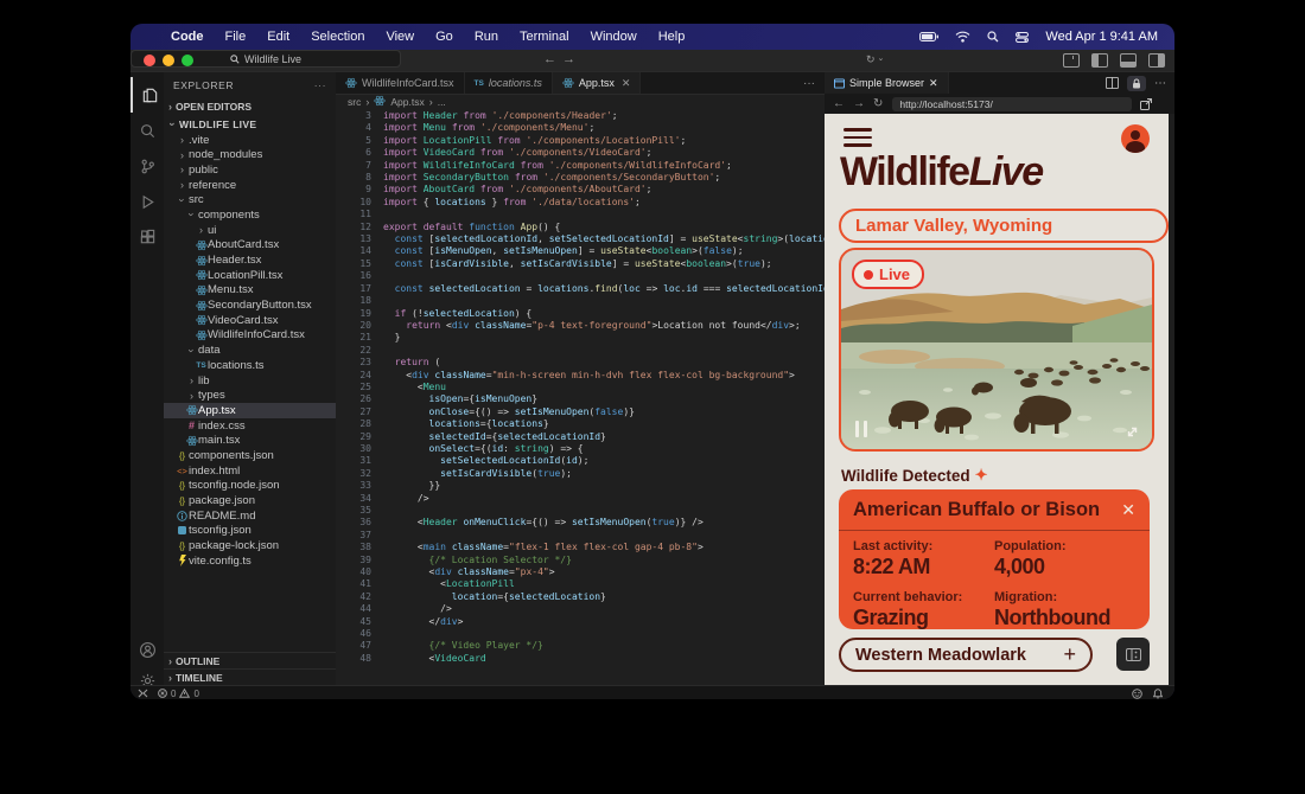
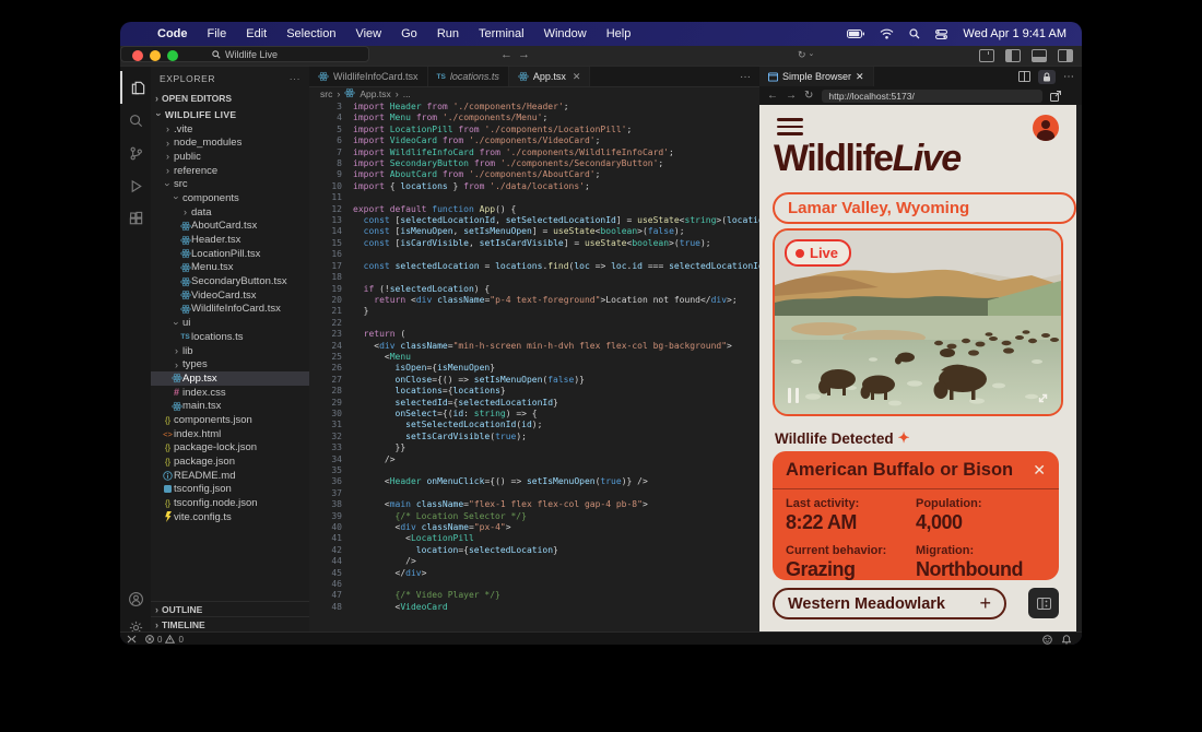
  Code
  File
  Edit
  Selection
  View
  Go
  Run
  Terminal
  Window
  Help
  Wed Apr 1 9:41 AM
  ←
  →
  Wildlife Live
  ↻
  EXPLORER
  ···
  ›
  OPEN EDITORS
  WILDLIFE LIVE
  ›
  .vite
  ›
  node_modules
  ›
  public
  ›
  reference
  src
  components
  ›
- ui
+ data
  AboutCard.tsx
  Header.tsx
  LocationPill.tsx
  Menu.tsx
  SecondaryButton.tsx
  VideoCard.tsx
  WildlifeInfoCard.tsx
- data
+ ui
  locations.ts
  ›
  lib
  ›
  types
  App.tsx
  #
  index.css
  main.tsx
  {}
  components.json
  <>
  index.html
  {}
- tsconfig.node.json
+ package-lock.json
  {}
  package.json
  README.md
  tsconfig.json
  {}
- package-lock.json
+ tsconfig.node.json
  vite.config.ts
  ›
  OUTLINE
  ›
  TIMELINE
  WildlifeInfoCard.tsx
  locations.ts
  App.tsx
  ✕
  ···
  src
  ›
  App.tsx
  ›
  ...
  3
  import Header from './components/Header';
  4
  import Menu from './components/Menu';
  5
  import LocationPill from './components/LocationPill';
  6
  import VideoCard from './components/VideoCard';
  7
  import WildlifeInfoCard from './components/WildlifeInfoCard';
  8
  import SecondaryButton from './components/SecondaryButton';
  9
  import AboutCard from './components/AboutCard';
  10
  import { locations } from './data/locations';
  11
  12
  export default function App() {
  13
  const [selectedLocationId, setSelectedLocationId] = useState<string>(locati
  14
  const [isMenuOpen, setIsMenuOpen] = useState<boolean>(false);
  15
  const [isCardVisible, setIsCardVisible] = useState<boolean>(true);
  16
  17
  const selectedLocation = locations.find(loc => loc.id === selectedLocationI
  18
  19
  if (!selectedLocation) {
  20
  return <div className="p-4 text-foreground">Location not found</div>;
  21
  }
  22
  23
  return (
  24
  <div className="min-h-screen min-h-dvh flex flex-col bg-background">
  25
  <Menu
  26
  isOpen={isMenuOpen}
  27
  onClose={() => setIsMenuOpen(false)}
  28
  locations={locations}
  29
  selectedId={selectedLocationId}
  30
  onSelect={(id: string) => {
  31
  setSelectedLocationId(id);
  32
  setIsCardVisible(true);
  33
  }}
  34
  />
  35
  36
  <Header onMenuClick={() => setIsMenuOpen(true)} />
  37
  38
  <main className="flex-1 flex flex-col gap-4 pb-8">
  39
  {/* Location Selector */}
  40
  <div className="px-4">
  41
  <LocationPill
  42
  location={selectedLocation}
  44
  />
  45
  </div>
  46
  47
  {/* Video Player */}
  48
  <VideoCard
  Simple Browser
  ✕
  ⋯
  ←
  →
  ↻
  http://localhost:5173/
  WildlifeLive
  Lamar Valley, Wyoming
  Live
  Wildlife Detected
  ✦
  American Buffalo or Bison
  ✕
  Last activity:
  8:22 AM
  Population:
  4,000
  Current behavior:
  Grazing
  Migration:
  Northbound
  Western Meadowlark
  +
  0
  0
